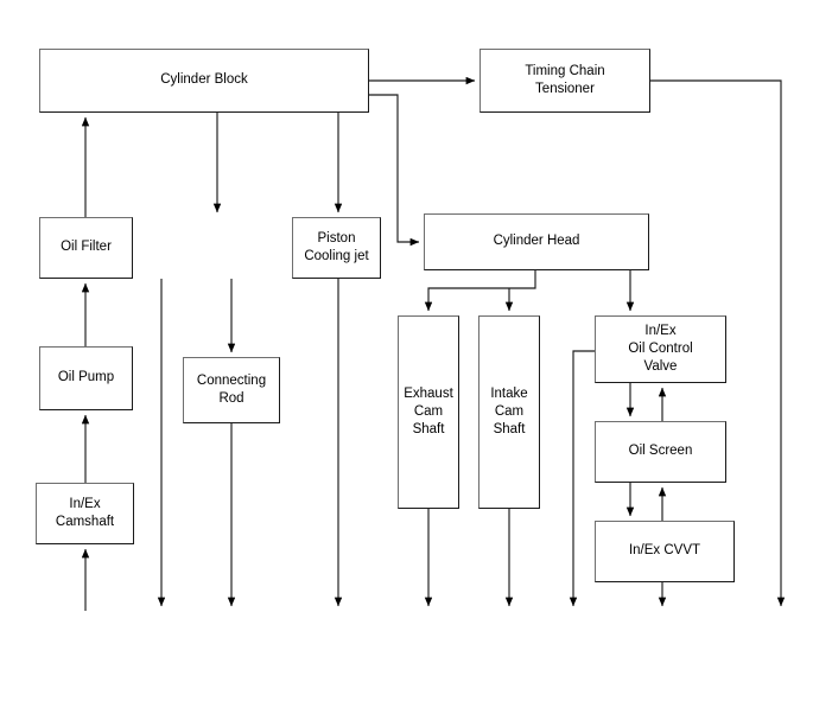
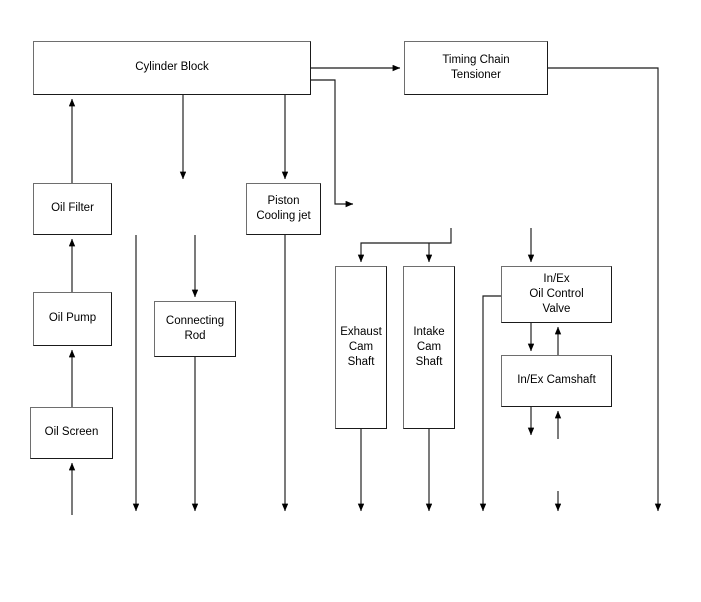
  Cylinder Block
  Timing Chain
  Tensioner
  Oil Filter
  Piston
  Cooling jet
- Cylinder Head
  Oil Pump
  Connecting
  Rod
  Exhaust
  Cam
  Shaft
  Intake
  Cam
  Shaft
  In/Ex
  Oil Control
  Valve
- Oil Screen
+ In/Ex Camshaft
- In/Ex CVVT
- In/Ex Camshaft
+ Oil Screen
